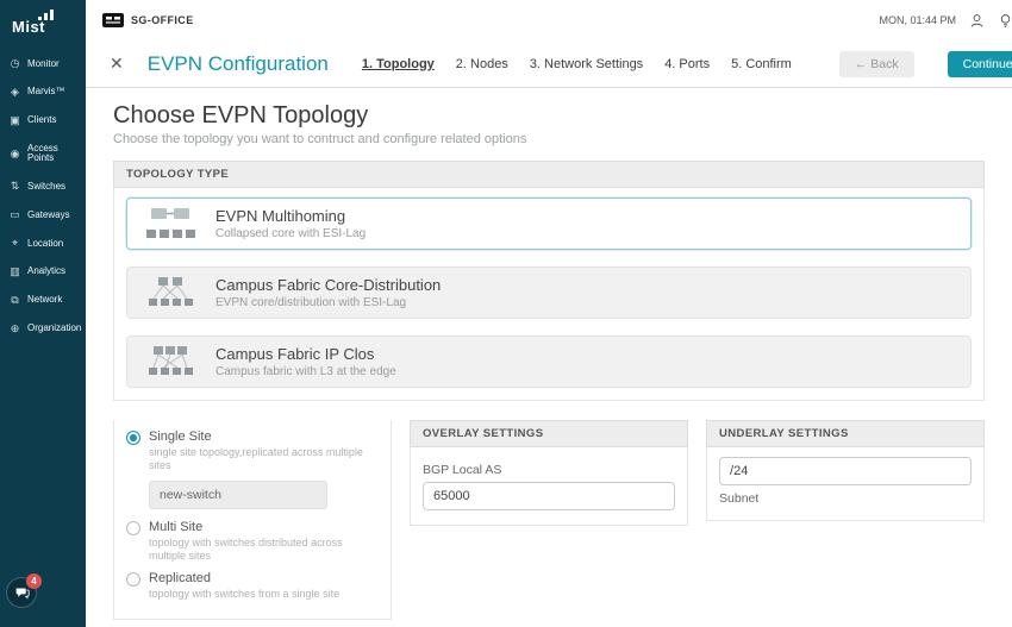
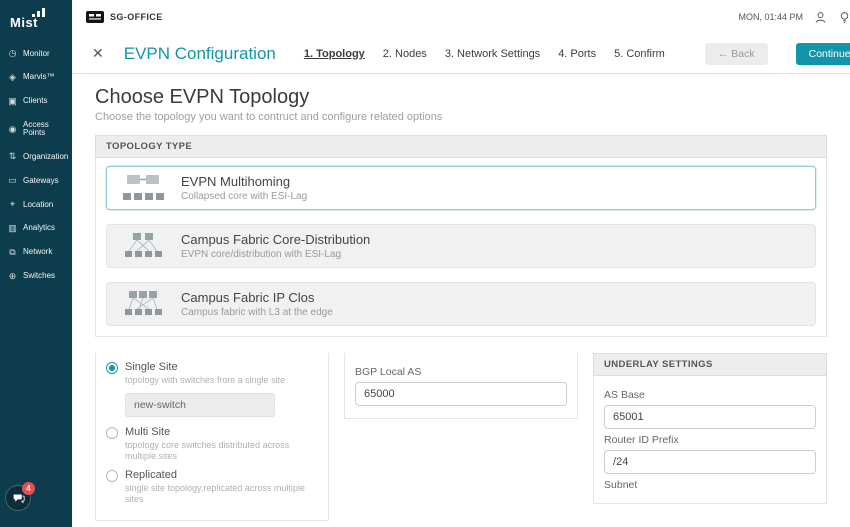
  Mist
  ◷
  Monitor
  ◈
  Marvis™
  ▣
  Clients
  ◉
  Access Points
  ⇅
- Switches
+ Organization
  ▭
  Gateways
  ⌖
  Location
  ▥
  Analytics
  ⧉
  Network
  ⊕
- Organization
+ Switches
  4
  SG-OFFICE
  MON, 01:44 PM
  ✕
  EVPN Configuration
  1. Topology
  2. Nodes
  3. Network Settings
  4. Ports
  5. Confirm
  ← Back
  Continue
  Choose EVPN Topology
  Choose the topology you want to contruct and configure related options
  TOPOLOGY TYPE
  EVPN Multihoming
  Collapsed core with ESI-Lag
  Campus Fabric Core-Distribution
  EVPN core/distribution with ESI-Lag
  Campus Fabric IP Clos
  Campus fabric with L3 at the edge
  Single Site
- single site topology,replicated across multiple sites
+ topology with switches from a single site
  new-switch
  Multi Site
- topology with switches distributed across multiple sites
+ topology core switches distributed across multiple sites
  Replicated
- topology with switches from a single site
+ single site topology,replicated across multiple sites
- OVERLAY SETTINGS
  BGP Local AS
  65000
  UNDERLAY SETTINGS
+ AS Base
+ 65001
+ Router ID Prefix
  /24
  Subnet
